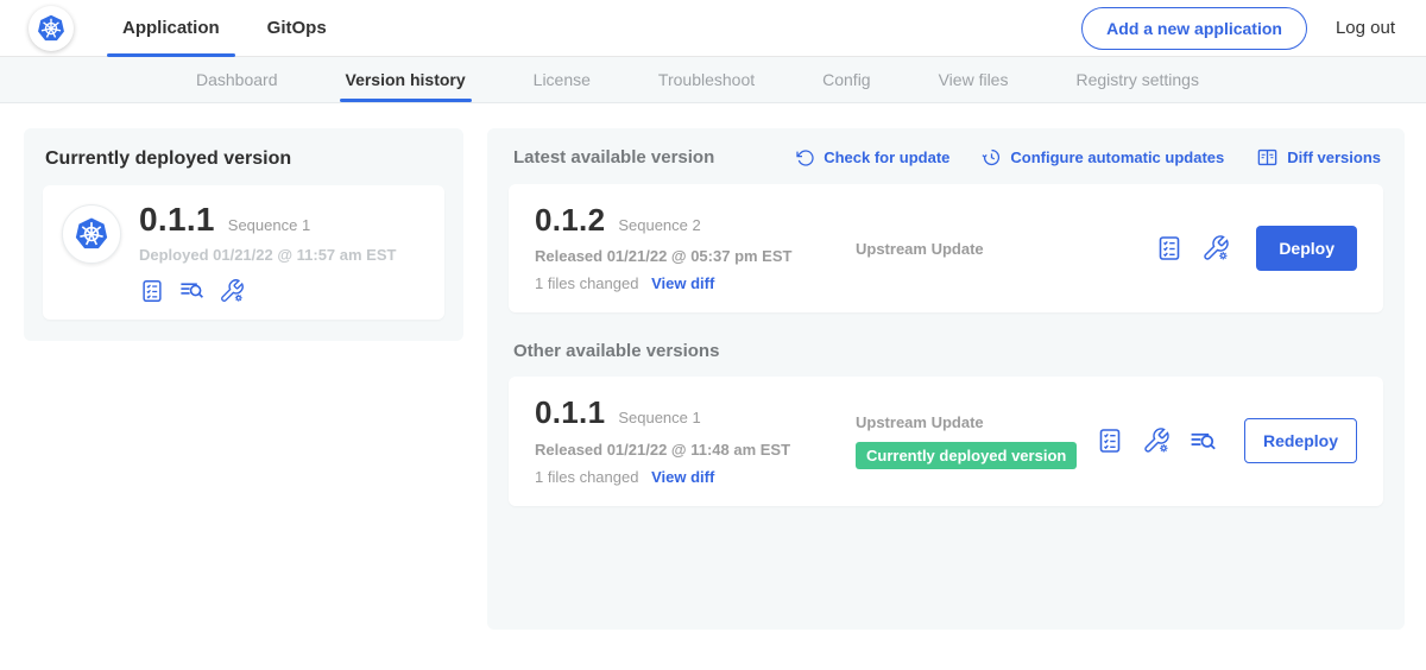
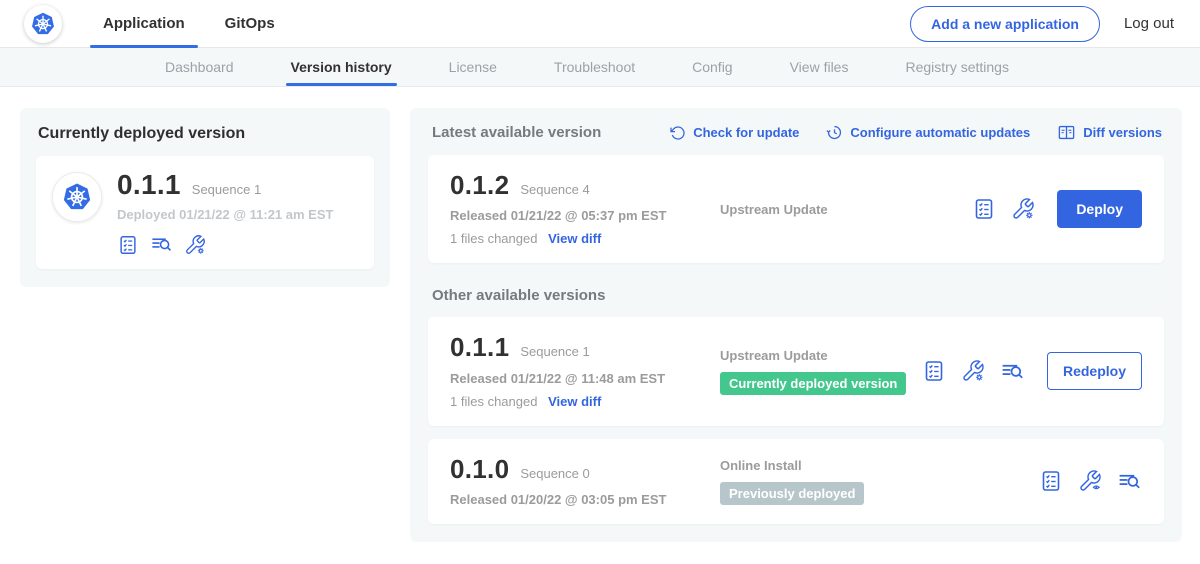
  Application
  GitOps
  Add a new application
  Log out
  Dashboard
  Version history
  License
  Troubleshoot
  Config
  View files
  Registry settings
  Currently deployed version
  0.1.1
  Sequence 1
- Deployed 01/21/22 @ 11:57 am EST
+ Deployed 01/21/22 @ 11:21 am EST
  Latest available version
  Check for update
  Configure automatic updates
  Diff versions
  0.1.2
- Sequence 2
+ Sequence 4
  Released 01/21/22 @ 05:37 pm EST
  1 files changed View diff
  Upstream Update
  Deploy
  Other available versions
  0.1.1
  Sequence 1
  Released 01/21/22 @ 11:48 am EST
  1 files changed View diff
  Upstream Update
  Currently deployed version
  Redeploy
+ 0.1.0
+ Sequence 0
+ Released 01/20/22 @ 03:05 pm EST
+ Online Install
+ Previously deployed
